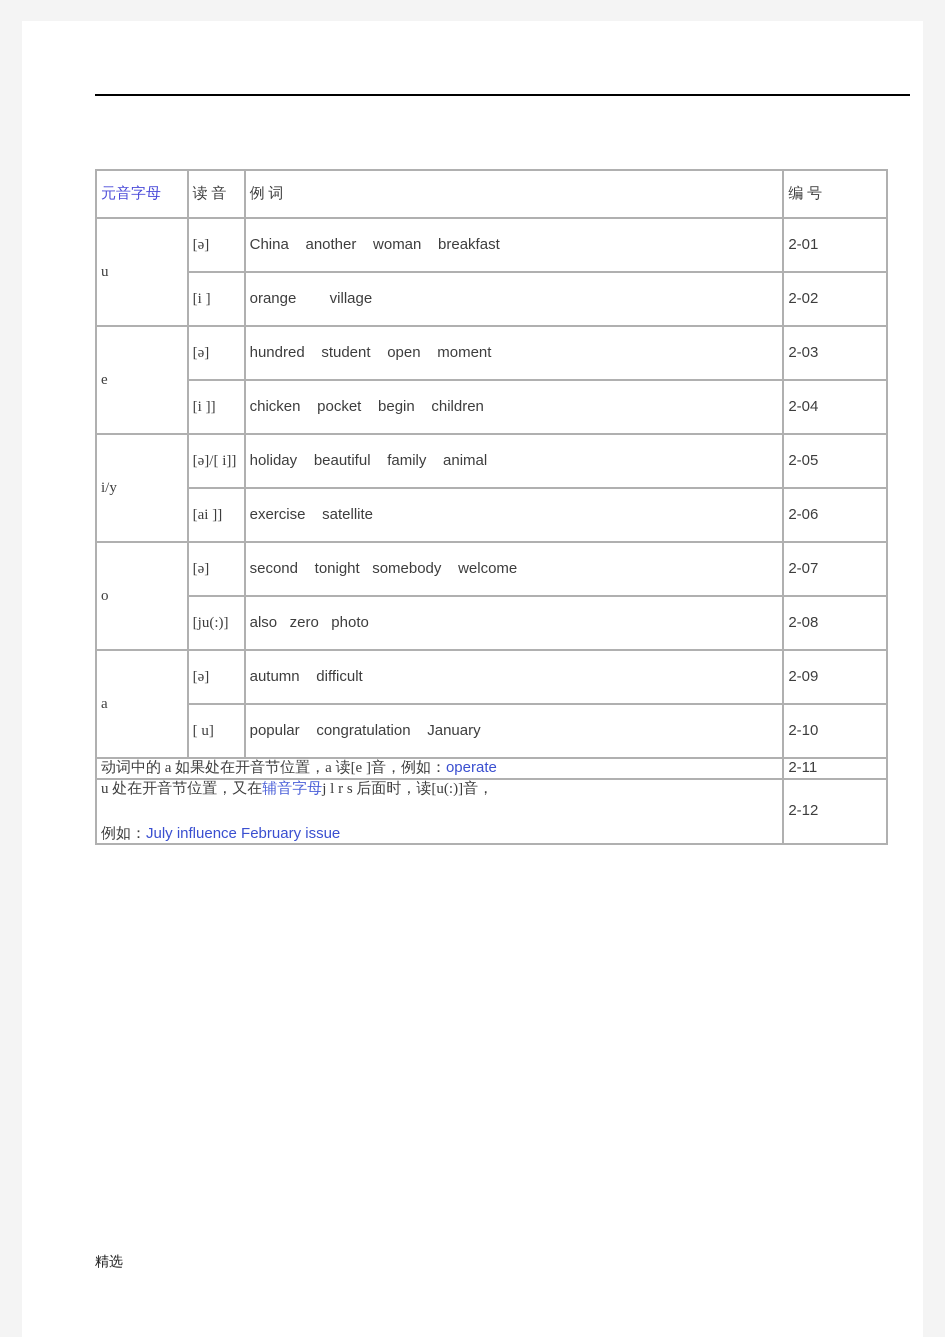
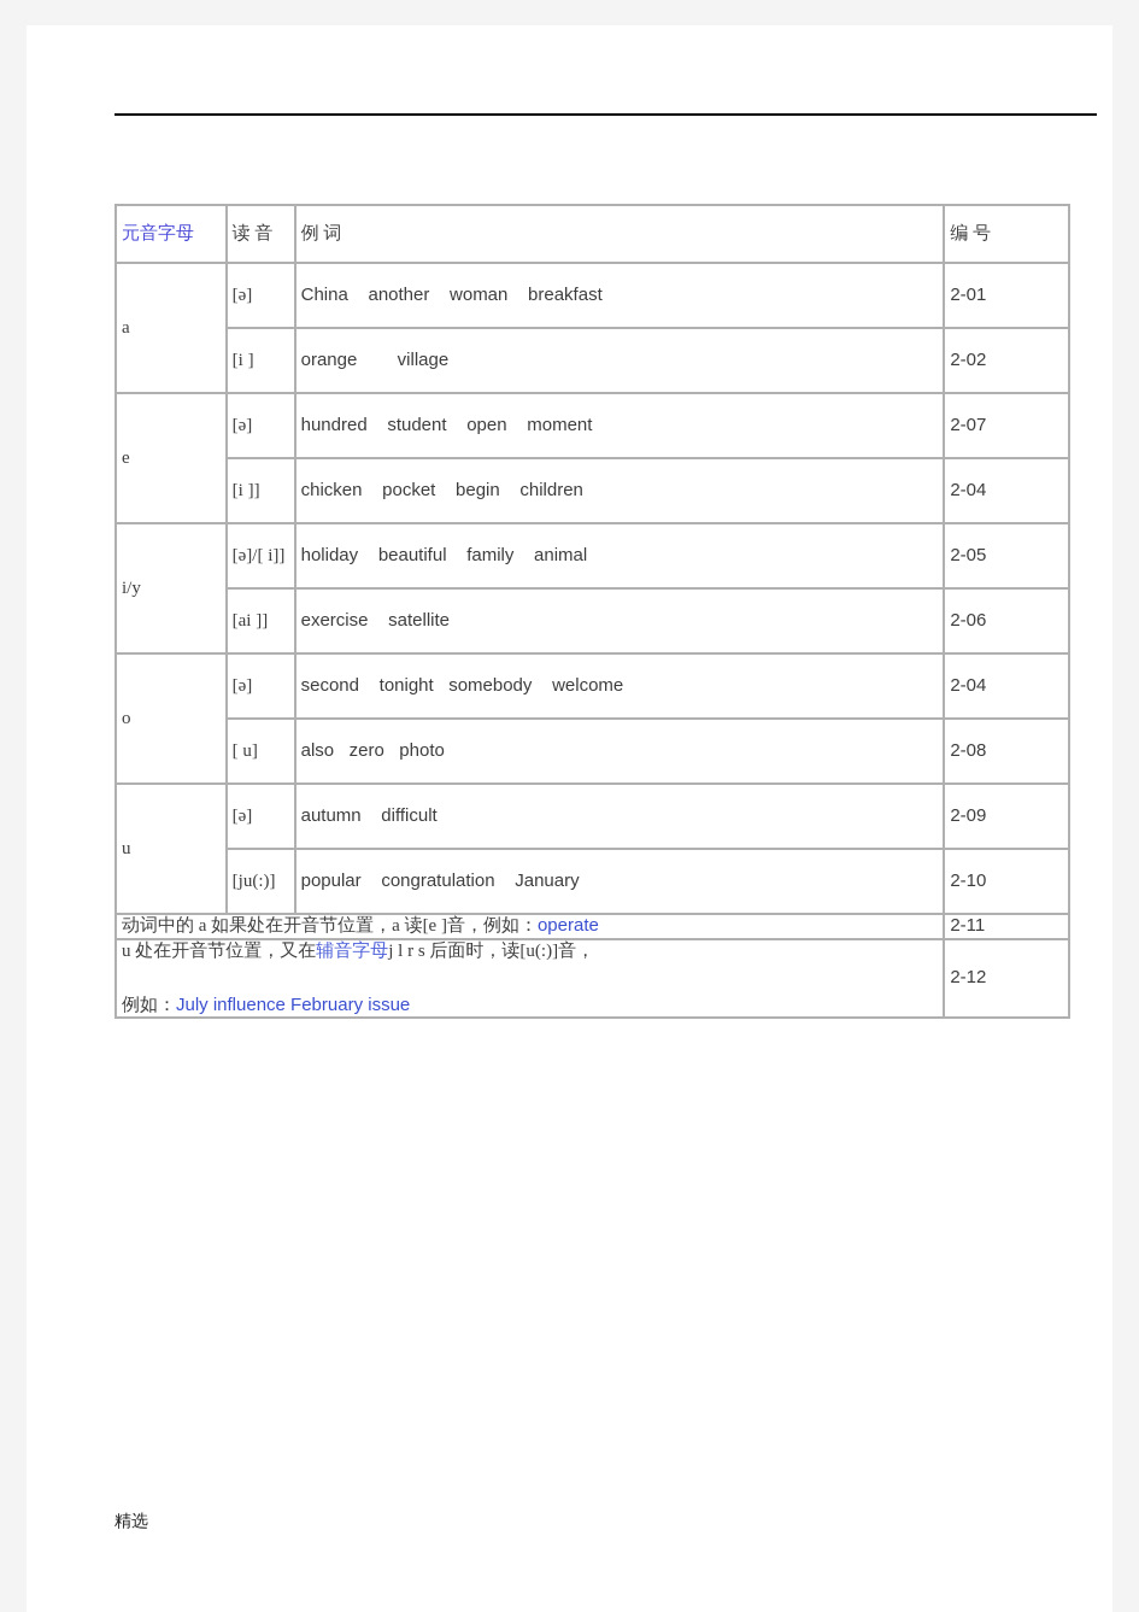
  元音字母	读 音	例 词	编 号
- u	[ə]	China another woman breakfast	2-01
+ a	[ə]	China another woman breakfast	2-01
  [i ]	orange village	2-02
- e	[ə]	hundred student open moment	2-03
+ e	[ə]	hundred student open moment	2-07
  [i ]]	chicken pocket begin children	2-04
  i/y	[ə]/[ i]]	holiday beautiful family animal	2-05
  [ai ]]	exercise satellite	2-06
- o	[ə]	second tonight somebody welcome	2-07
+ o	[ə]	second tonight somebody welcome	2-04
- [ju(:)]	also zero photo	2-08
+ [ u]	also zero photo	2-08
- a	[ə]	autumn difficult	2-09
+ u	[ə]	autumn difficult	2-09
- [ u]	popular congratulation January	2-10
+ [ju(:)]	popular congratulation January	2-10
  动词中的 a 如果处在开音节位置，a 读[e ]音，例如：operate	2-11
  u 处在开音节位置，又在辅音字母j l r s 后面时，读[u(:)]音， 例如：July influence February issue	2-12
  精选
